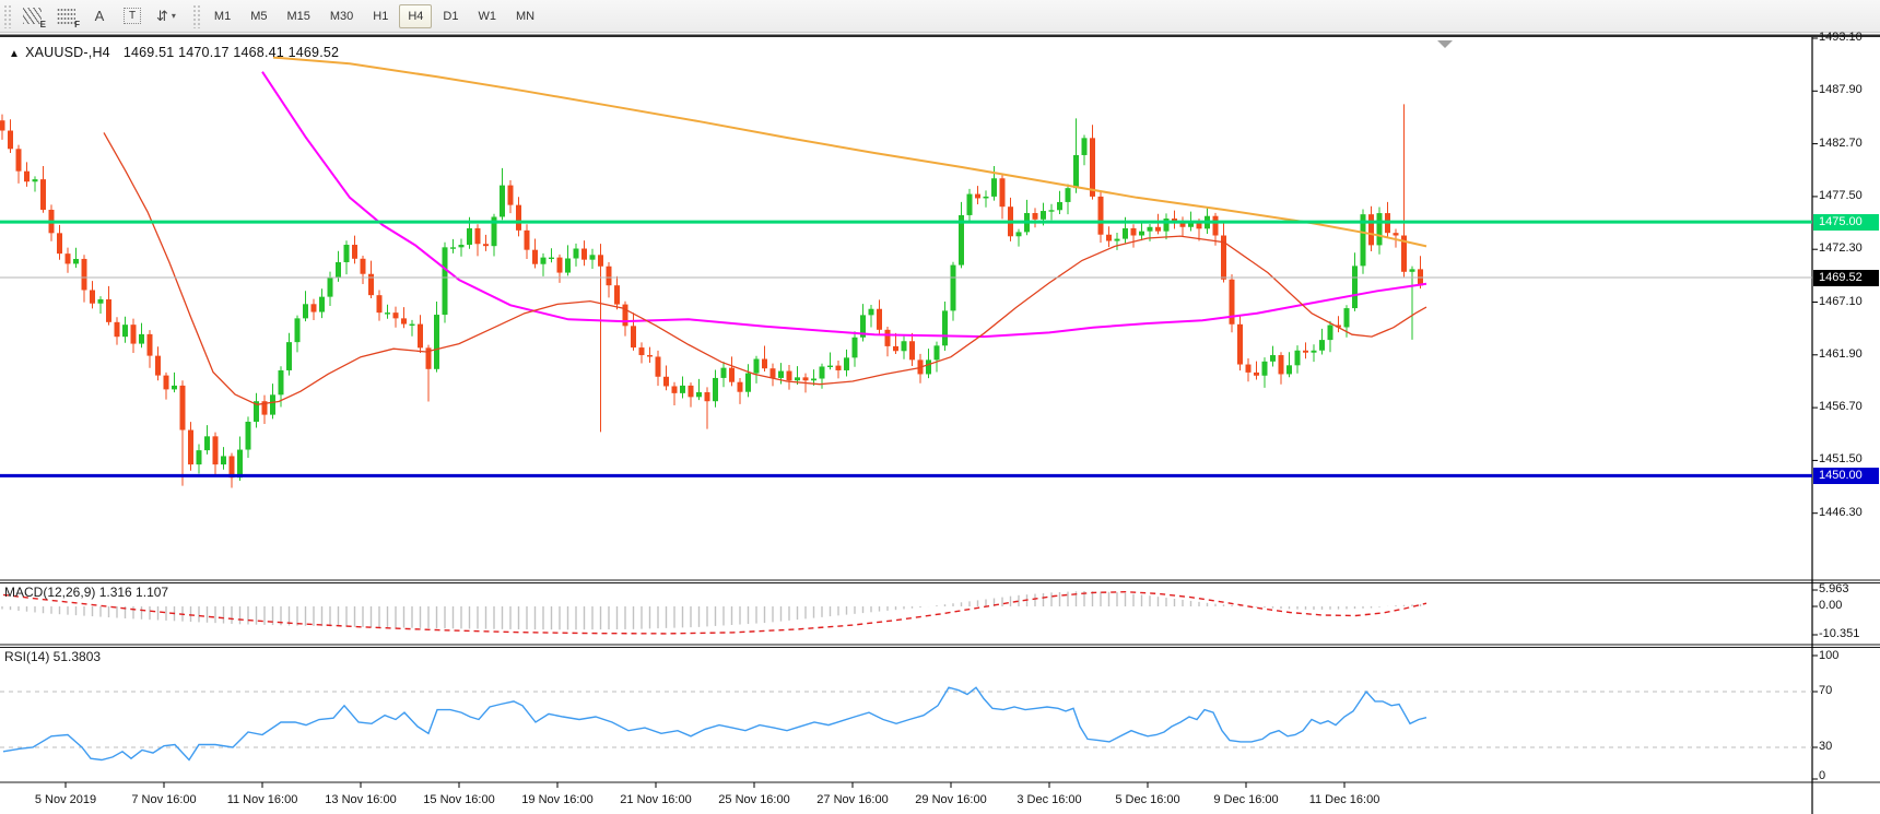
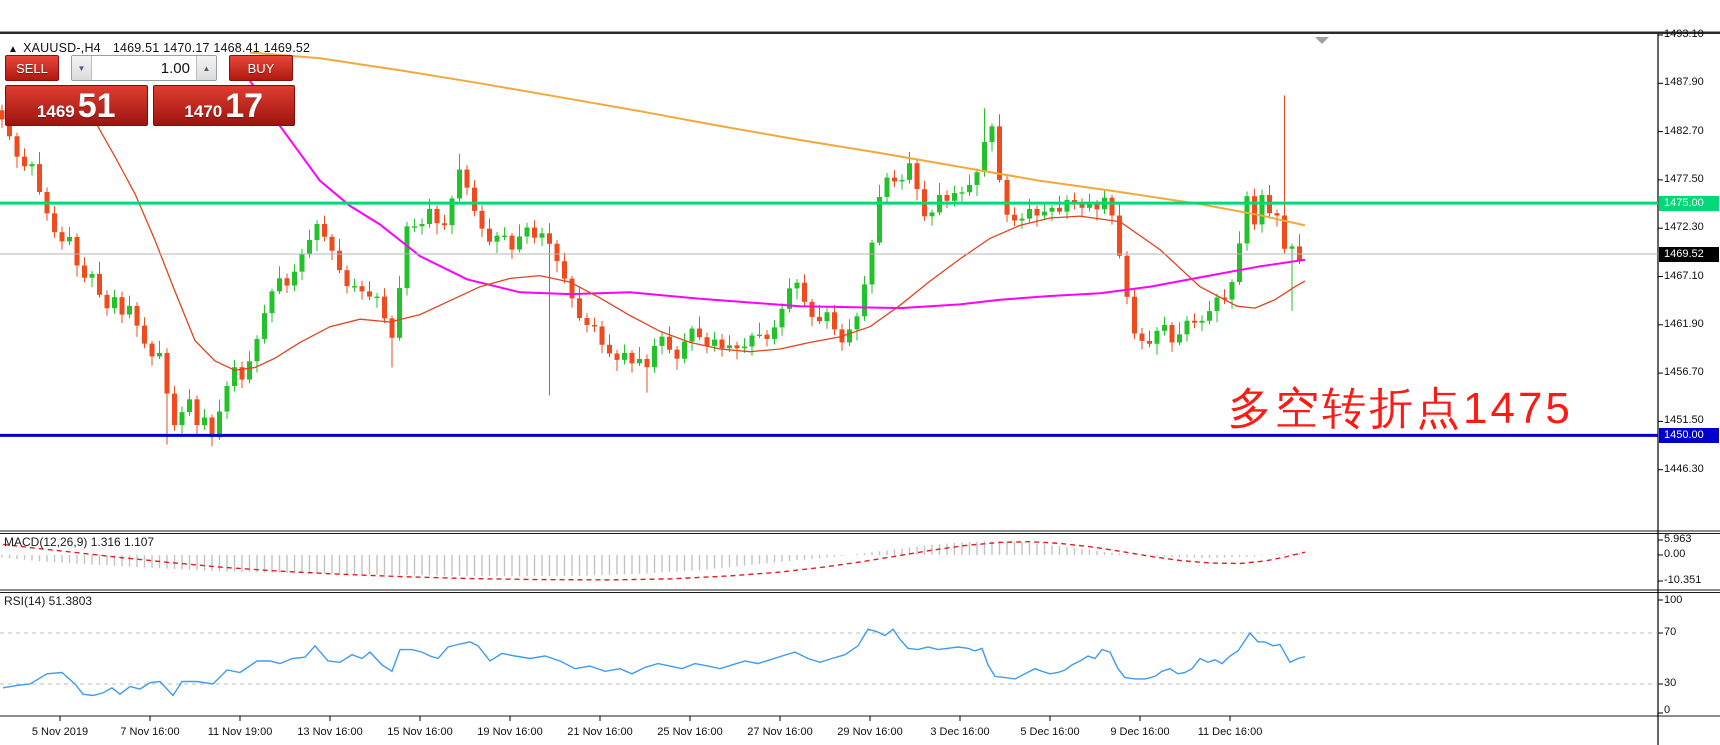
- E
- F
- A
- T
- ⇵
- ▾
- M1
- M5
- M15
- M30
- H1
- H4
- D1
- W1
- MN
  ▲ XAUUSD-,H4 1469.51 1470.17 1468.41 1469.52
+ SELL
+ ▼
+ 1.00
+ ▲
+ BUY
+ 1469
+ 51
+ 1470
+ 17
  MACD(12,26,9) 1.316 1.107
  RSI(14) 51.3803
+ 多空转折点1475
  1493.10
  1487.90
  1482.70
  1477.50
  1472.30
  1467.10
  1461.90
  1456.70
  1451.50
  1446.30
  1475.00
  1469.52
  1450.00
  5.963
  0.00
  -10.351
  100
  70
  30
  0
  5 Nov 2019
  7 Nov 16:00
- 11 Nov 16:00
+ 11 Nov 19:00
  13 Nov 16:00
  15 Nov 16:00
  19 Nov 16:00
  21 Nov 16:00
  25 Nov 16:00
  27 Nov 16:00
  29 Nov 16:00
  3 Dec 16:00
  5 Dec 16:00
  9 Dec 16:00
  11 Dec 16:00
